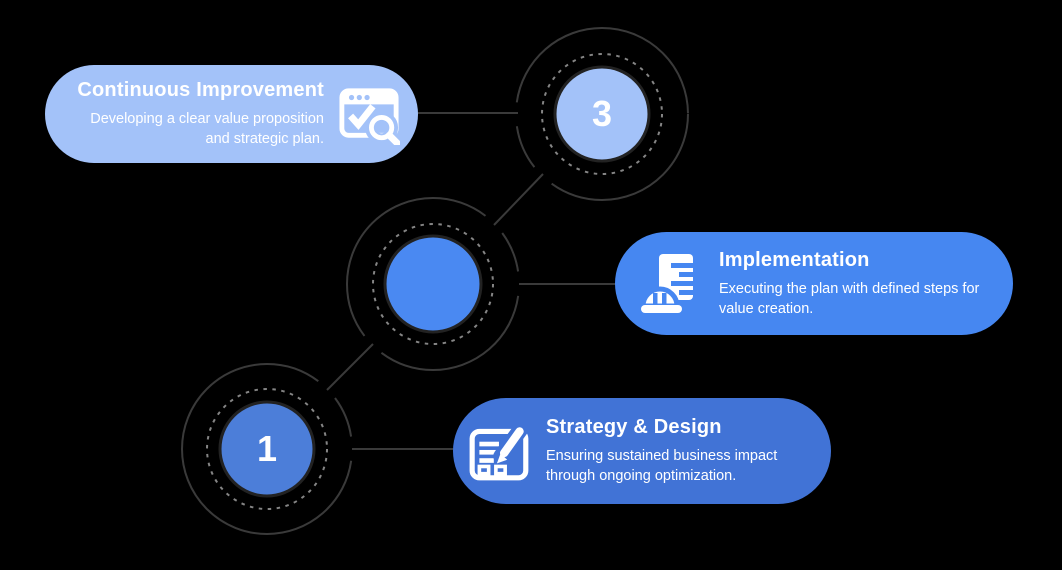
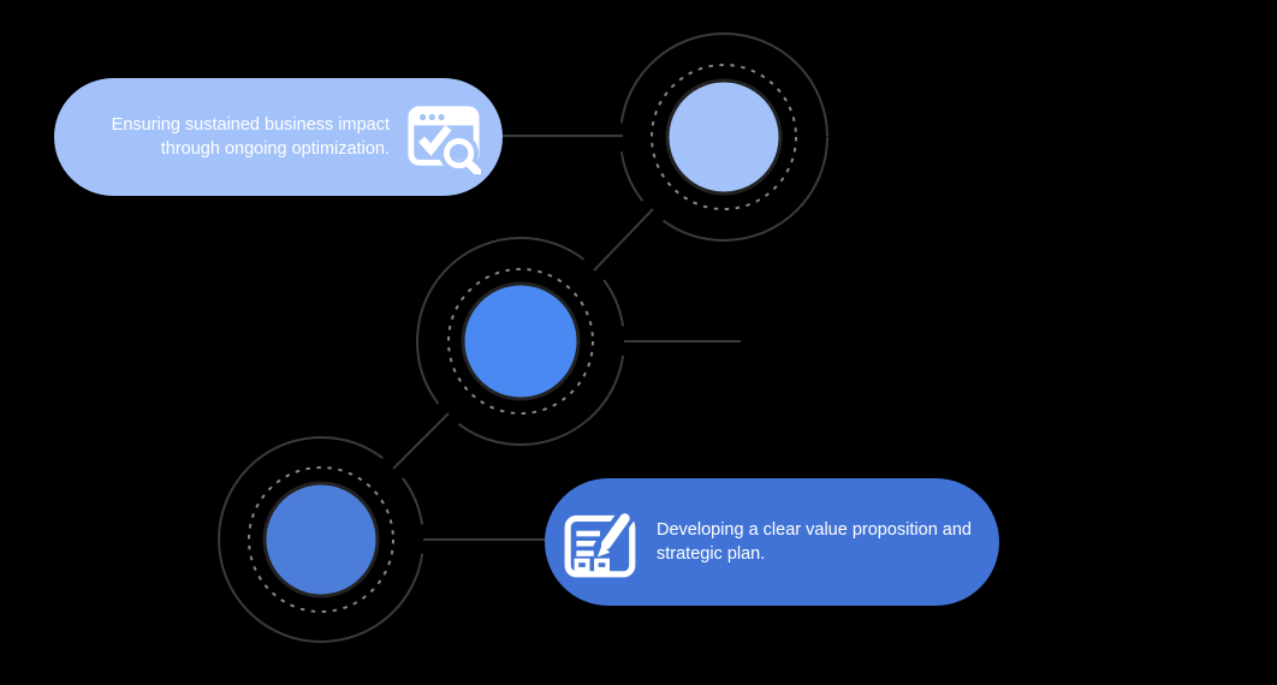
- 3
- 1
- Continuous Improvement
- Developing a clear value proposition and strategic plan.
+ Ensuring sustained business impact through ongoing optimization.
- Implementation
- Executing the plan with defined steps for value creation.
- Strategy & Design
- Ensuring sustained business impact through ongoing optimization.
+ Developing a clear value proposition and strategic plan.
